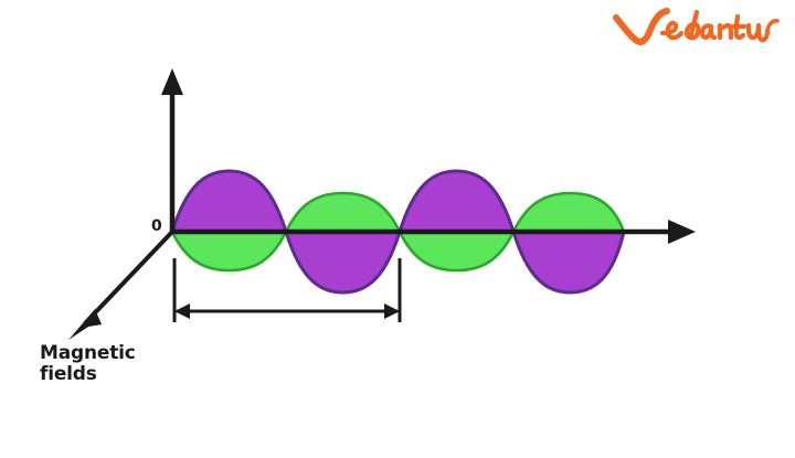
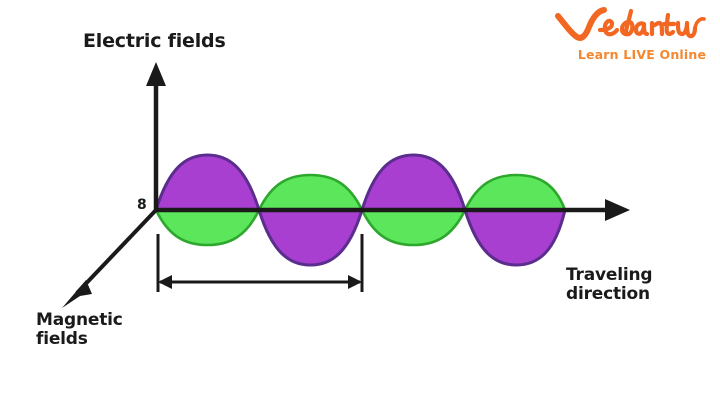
+ Electric fields
  Magnetic
  fields
+ Traveling
+ direction
- 0
+ 8
+ Learn LIVE Online
